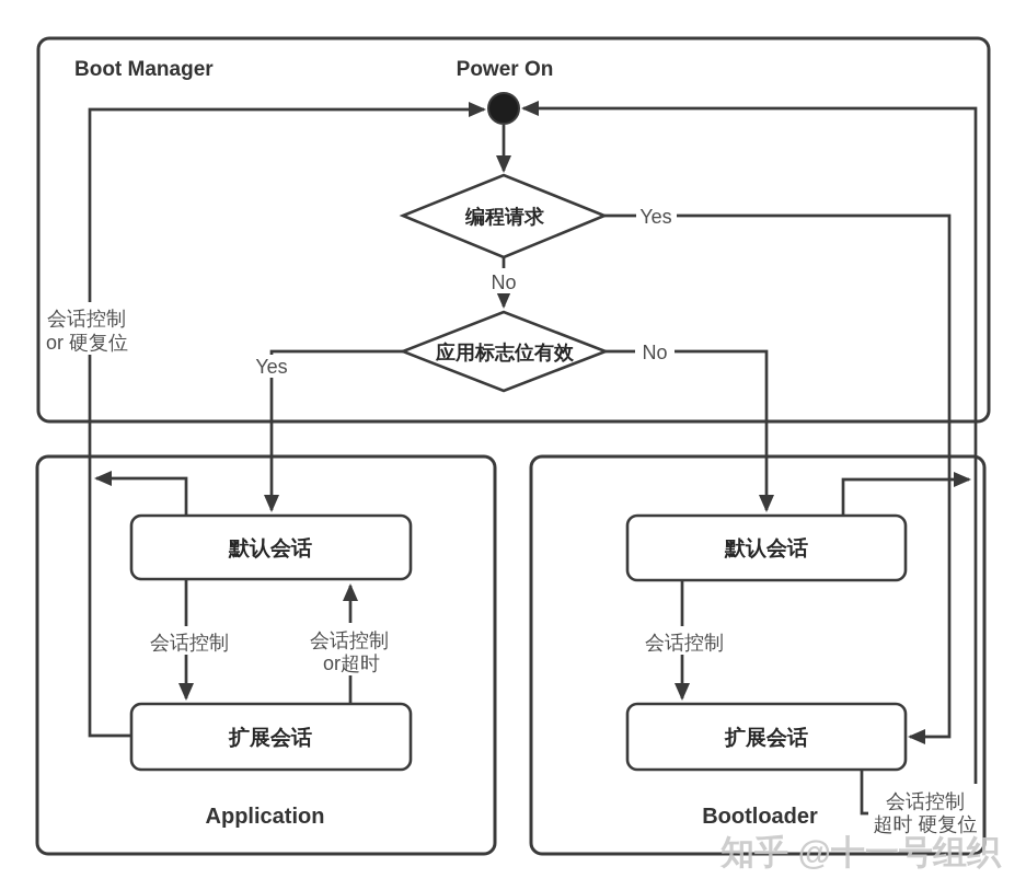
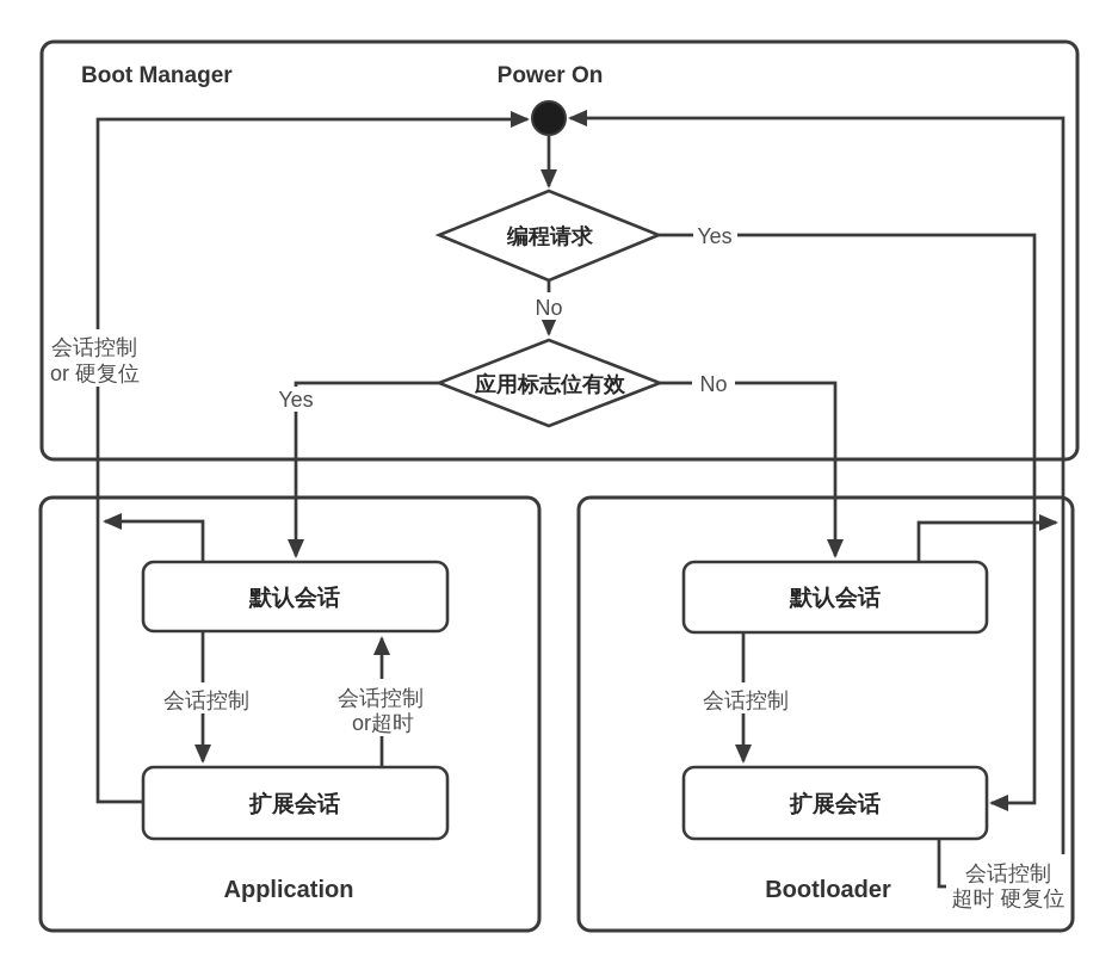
  Boot Manager
  Power On
  Application
  Bootloader
  编程请求
  应用标志位有效
  默认会话
  扩展会话
  默认会话
  扩展会话
  Yes
  No
  Yes
  No
  会话控制
  or 硬复位
  会话控制
  会话控制
  or超时
  会话控制
  会话控制
  超时 硬复位
- 知乎 @十一号组织
